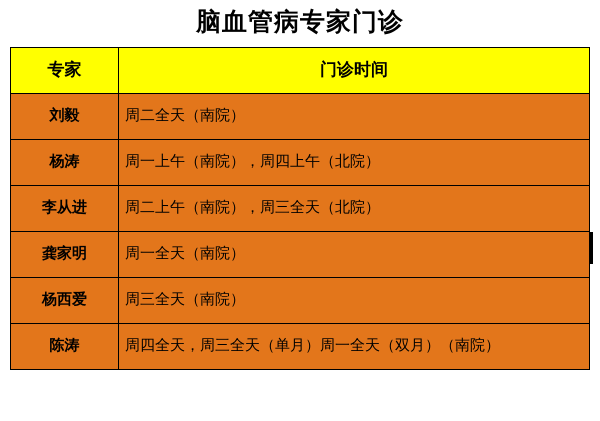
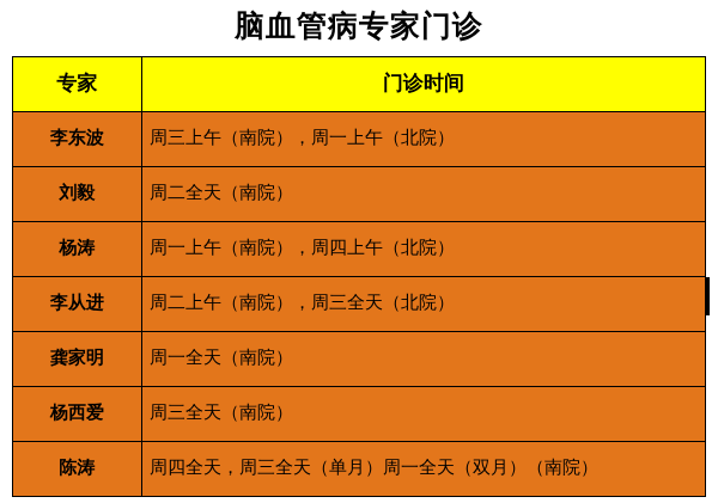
  脑血管病专家门诊
  专家	门诊时间
+ 李东波	周三上午（南院），周一上午（北院）
  刘毅	周二全天（南院）
  杨涛	周一上午（南院），周四上午（北院）
  李从进	周二上午（南院），周三全天（北院）
  龚家明	周一全天（南院）
  杨西爱	周三全天（南院）
  陈涛	周四全天，周三全天（单月）周一全天（双月）（南院）
